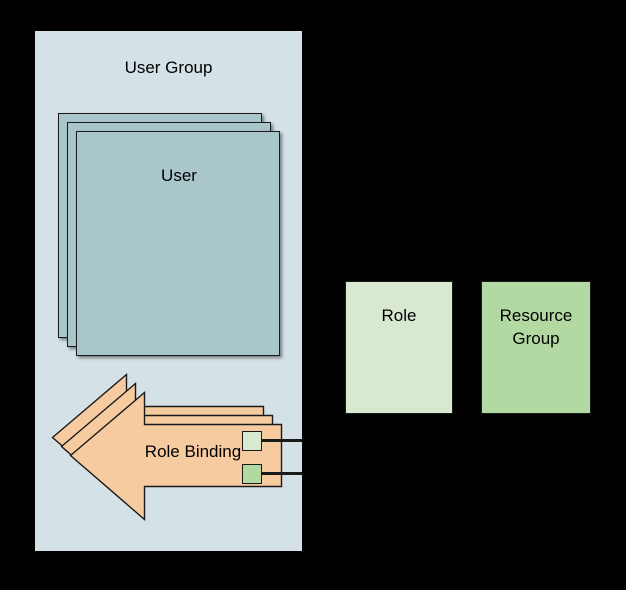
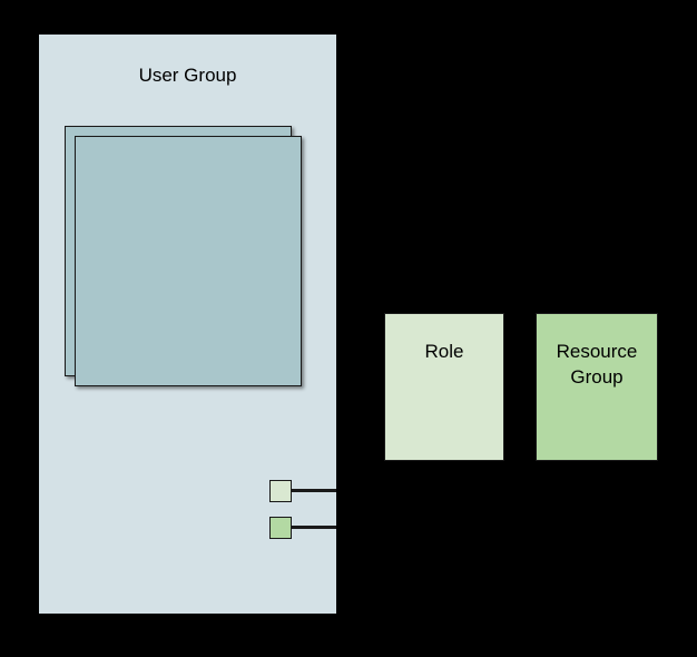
  User Group
- User
- Role Binding
  Role
  Resource
  Group
